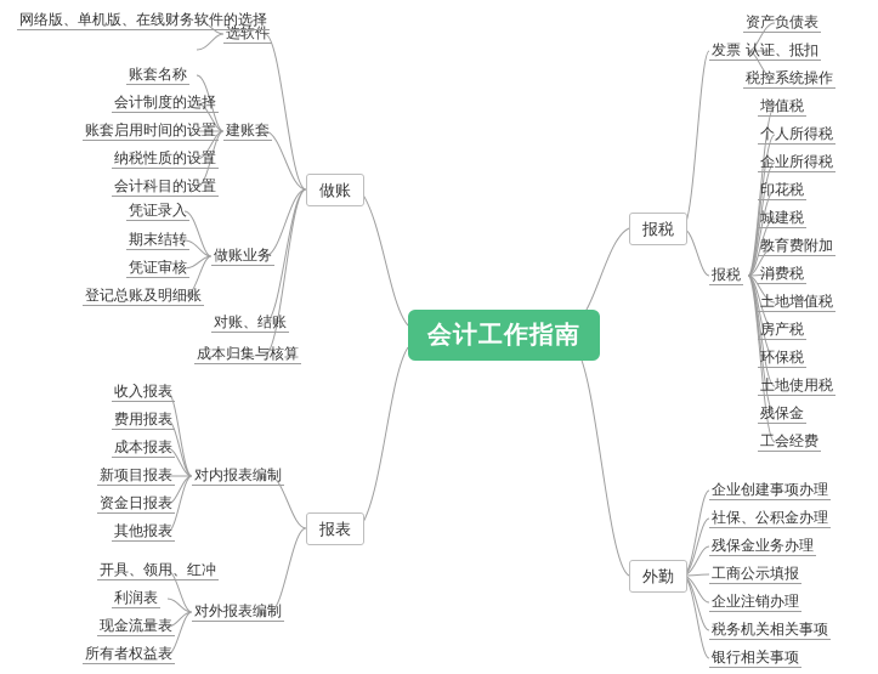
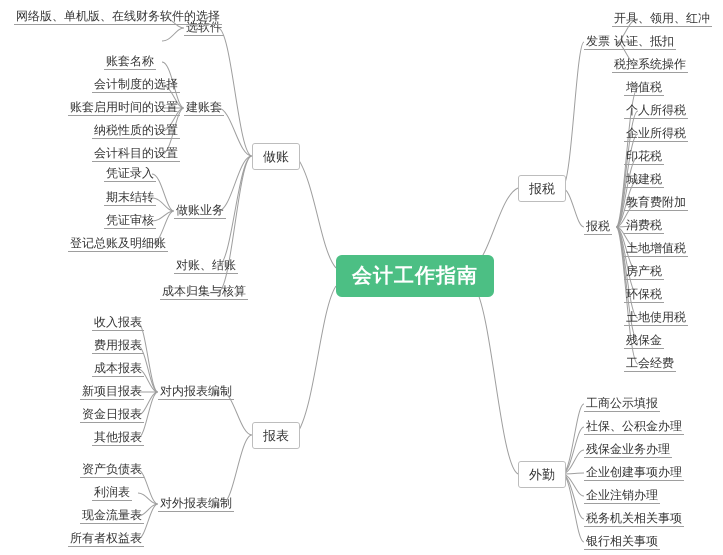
  会计工作指南
  做账
  报税
  报表
  外勤
  选软件
  建账套
  做账业务
  对账、结账
  成本归集与核算
  网络版、单机版、在线财务软件的选择
  账套名称
  会计制度的选择
  账套启用时间的设置
  纳税性质的设置
  会计科目的设置
  凭证录入
  期末结转
  凭证审核
  登记总账及明细账
  发票
  报税
- 资产负债表
+ 开具、领用、红冲
  认证、抵扣
  税控系统操作
  增值税
  个人所得税
  企业所得税
  印花税
  城建税
  教育费附加
  消费税
  土地增值税
  房产税
  环保税
  土地使用税
  残保金
  工会经费
  对内报表编制
  对外报表编制
  收入报表
  费用报表
  成本报表
  新项目报表
  资金日报表
  其他报表
- 开具、领用、红冲
+ 资产负债表
  利润表
  现金流量表
  所有者权益表
- 企业创建事项办理
+ 工商公示填报
  社保、公积金办理
  残保金业务办理
- 工商公示填报
+ 企业创建事项办理
  企业注销办理
  税务机关相关事项
  银行相关事项
